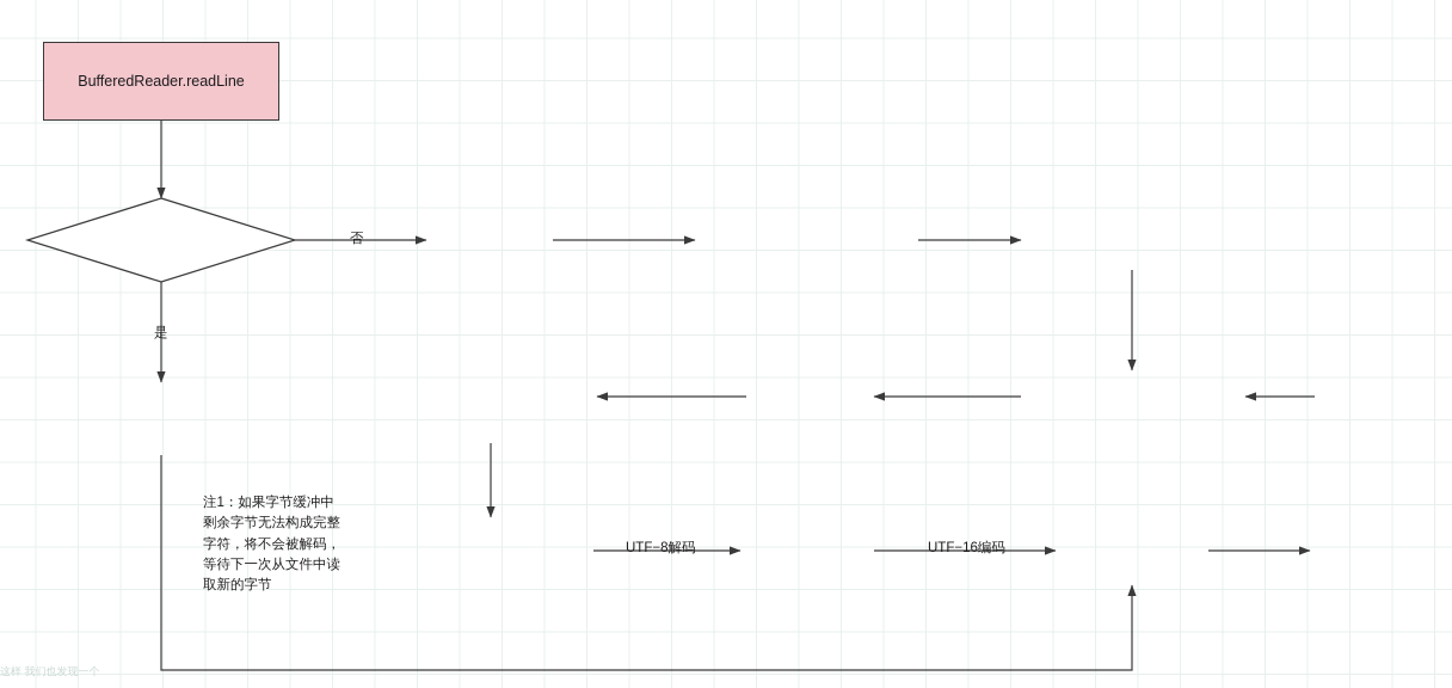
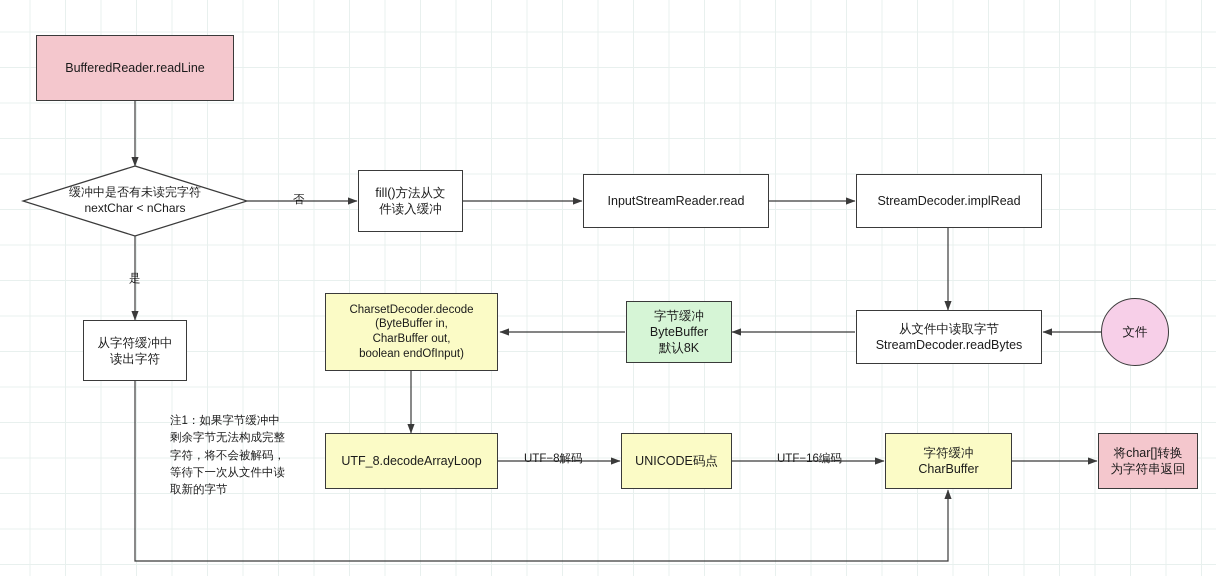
  BufferedReader.readLine
+ 缓冲中是否有未读完字符
+ nextChar < nChars
+ fill()方法从文
+ 件读入缓冲
+ InputStreamReader.read
+ StreamDecoder.implRead
+ 从文件中读取字节
+ StreamDecoder.readBytes
+ 文件
+ 字节缓冲
+ ByteBuffer
+ 默认8K
+ CharsetDecoder.decode
+ (ByteBuffer in,
+ CharBuffer out,
+ boolean endOfInput)
+ 从字符缓冲中
+ 读出字符
+ UTF_8.decodeArrayLoop
+ UNICODE码点
+ 字符缓冲
+ CharBuffer
+ 将char[]转换
+ 为字符串返回
  否
  是
  UTF−8解码
  UTF−16编码
  注1：如果字节缓冲中
  剩余字节无法构成完整
  字符，将不会被解码，
  等待下一次从文件中读
  取新的字节
- 这样 我们也发现一个
